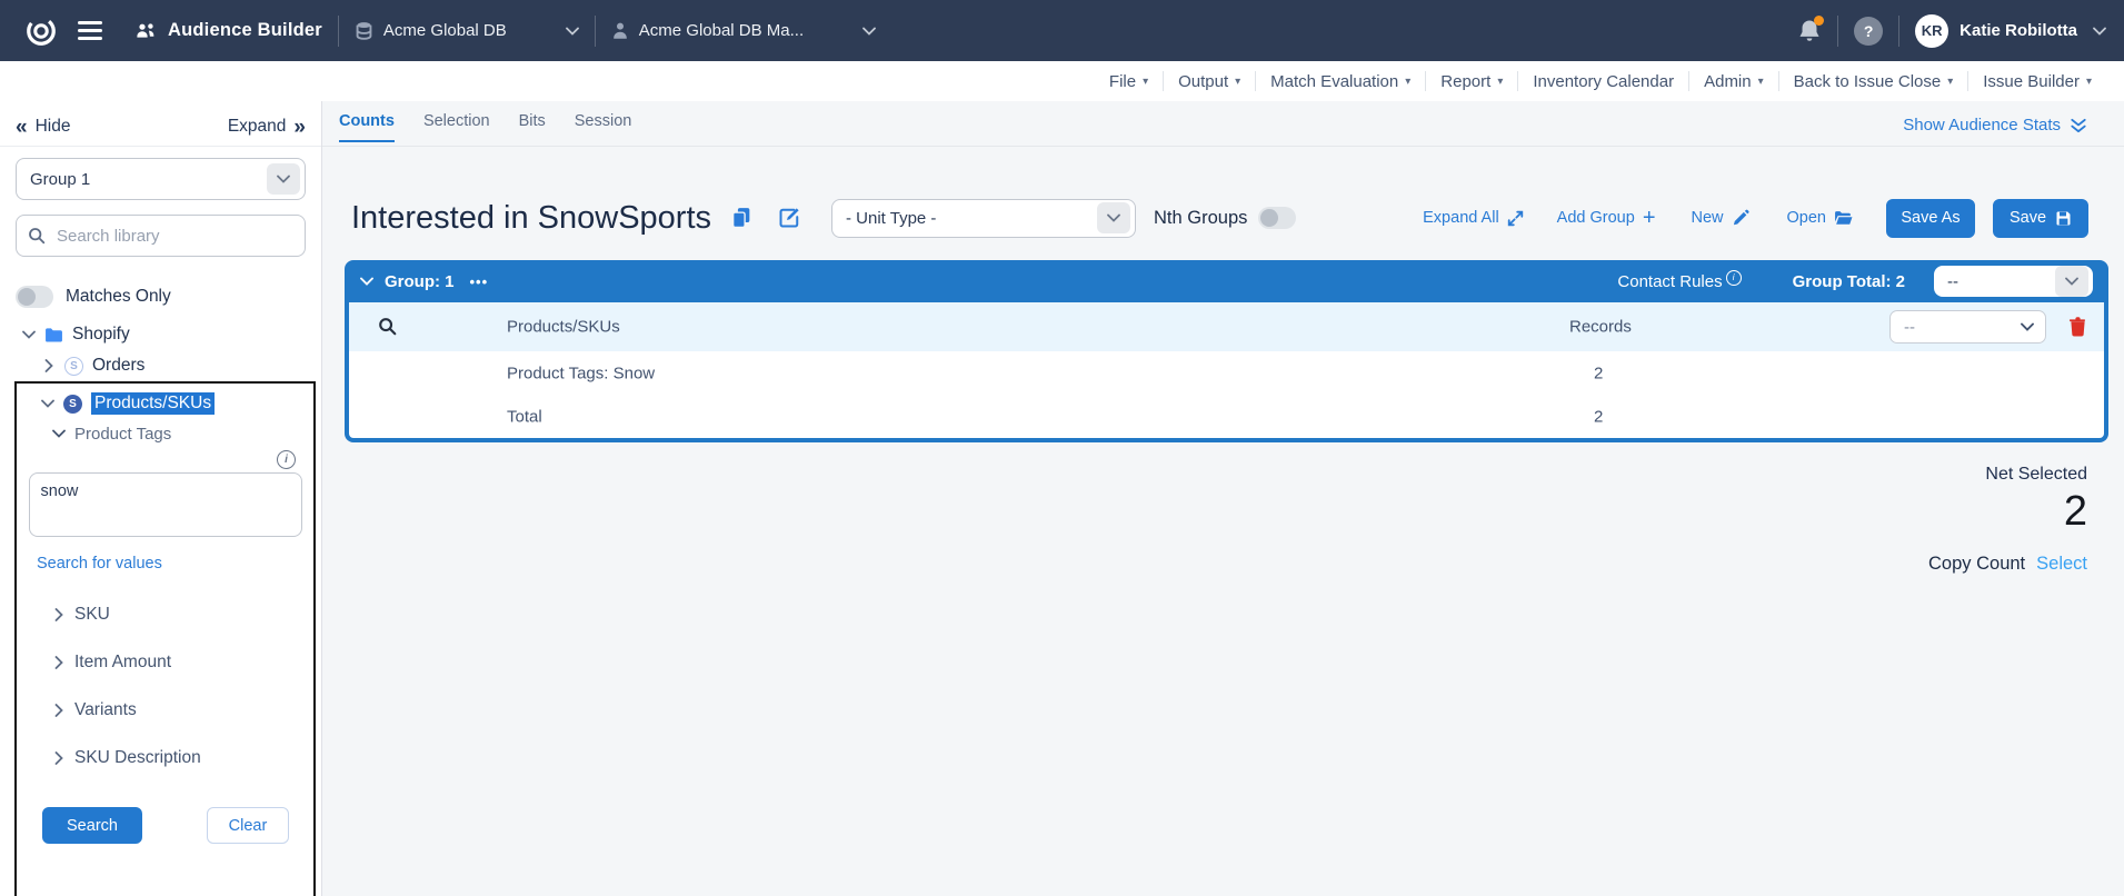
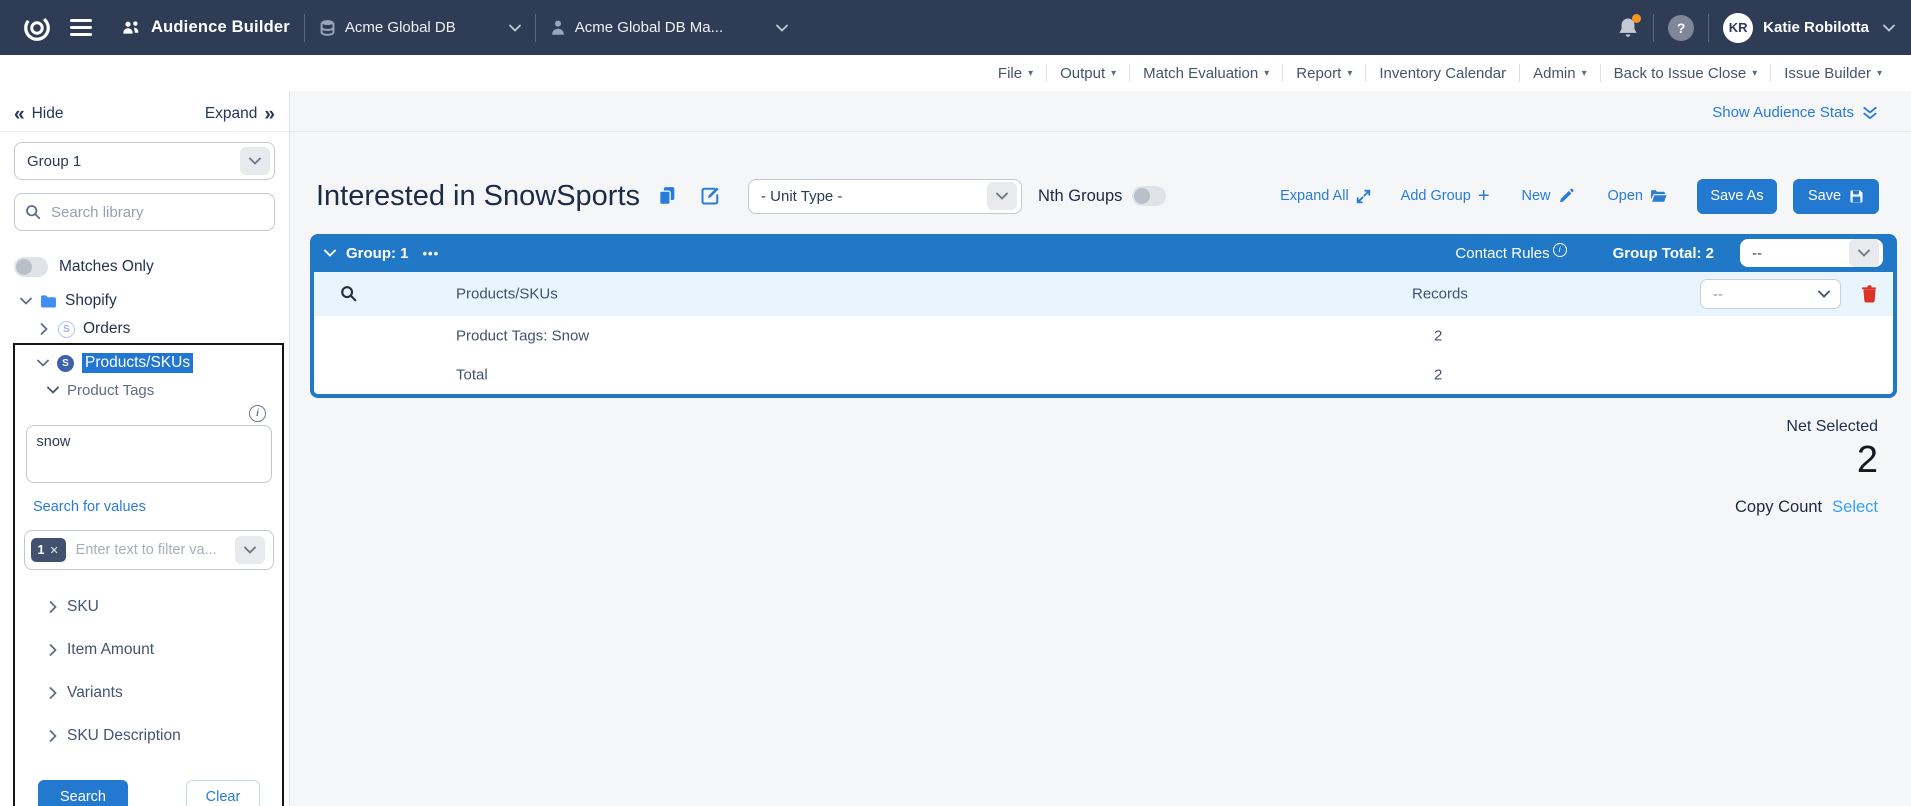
  Audience Builder
  Acme Global DB
  Acme Global DB Ma...
  ?
  KR
  Katie Robilotta
  File
  ▾
  Output
  ▾
  Match Evaluation
  ▾
  Report
  ▾
  Inventory Calendar
  Admin
  ▾
  Back to Issue Close
  ▾
  Issue Builder
  ▾
  «
  Hide
  Expand
  »
  Group 1
  Search library
  Matches Only
  Shopify
  S
  Orders
  S
  Products/SKUs
  Product Tags
  i
  snow
  Search for values
+ 1
+ ✕
+ Enter text to filter va...
  SKU
  Item Amount
  Variants
  SKU Description
  Search
  Clear
- Counts
- Selection
- Bits
- Session
  Show Audience Stats
  Interested in SnowSports
  - Unit Type -
  Nth Groups
  Expand All
  Add Group
  +
  New
  Open
  Save As
  Save
  Group: 1
  •••
  Contact Rules
  i
  Group Total: 2
  --
  Products/SKUs
  Records
  --
  Product Tags: Snow
  2
  Total
  2
  Net Selected
  2
  Copy Count
  Select
